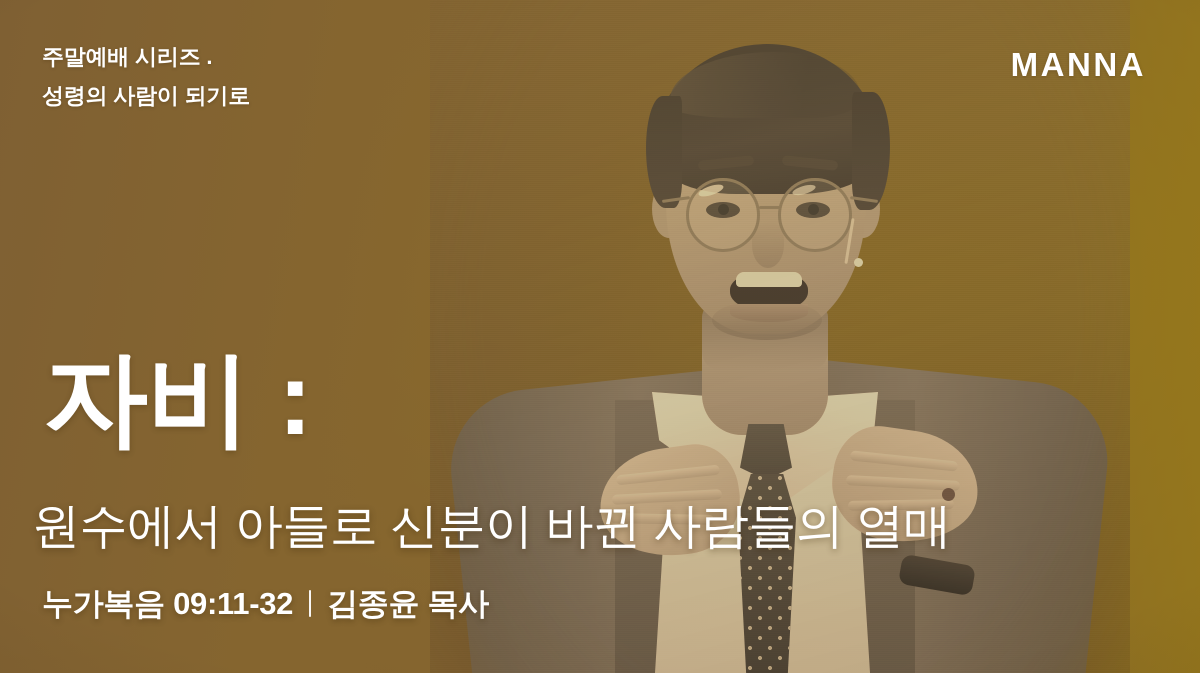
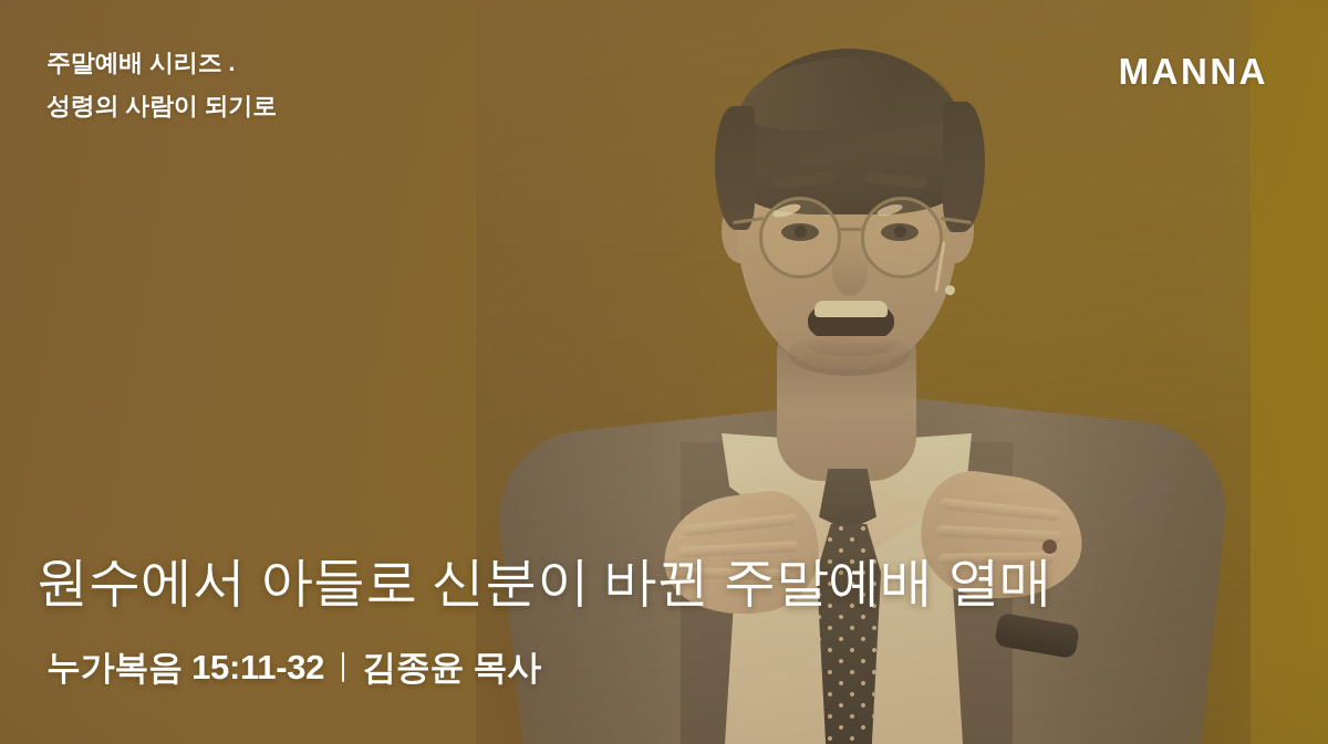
  주말예배 시리즈 .
  성령의 사람이 되기로
  MANNA
- 자비 :
- 원수에서 아들로 신분이 바뀐 사람들의 열매
+ 원수에서 아들로 신분이 바뀐 주말예배 열매
- 누가복음 09:11-32
+ 누가복음 15:11-32
  김종윤 목사
